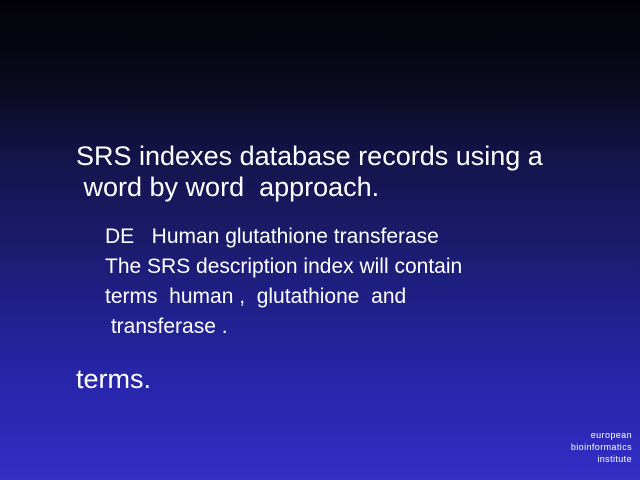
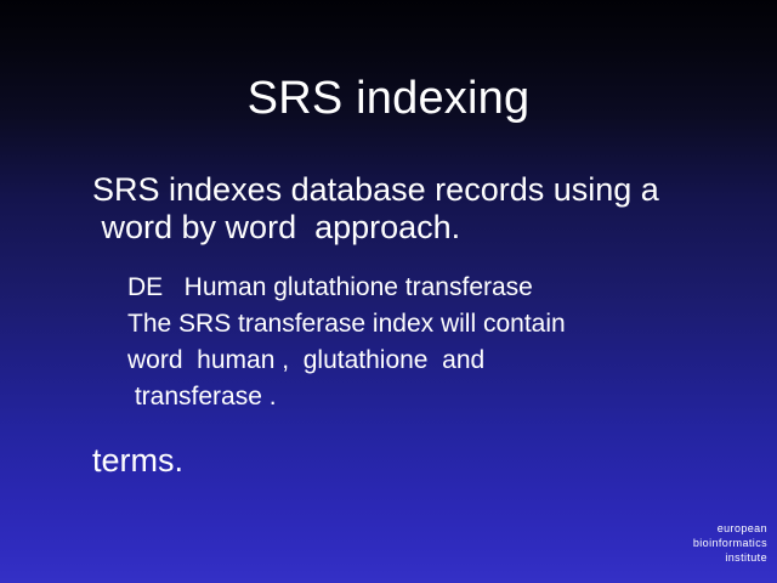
+ SRS indexing
  SRS indexes database records using a
  word by word approach.
  DE Human glutathione transferase
- The SRS description index will contain
+ The SRS transferase index will contain
- terms human , glutathione and
+ word human , glutathione and
  transferase .
  terms.
  european
  bioinformatics
  institute
